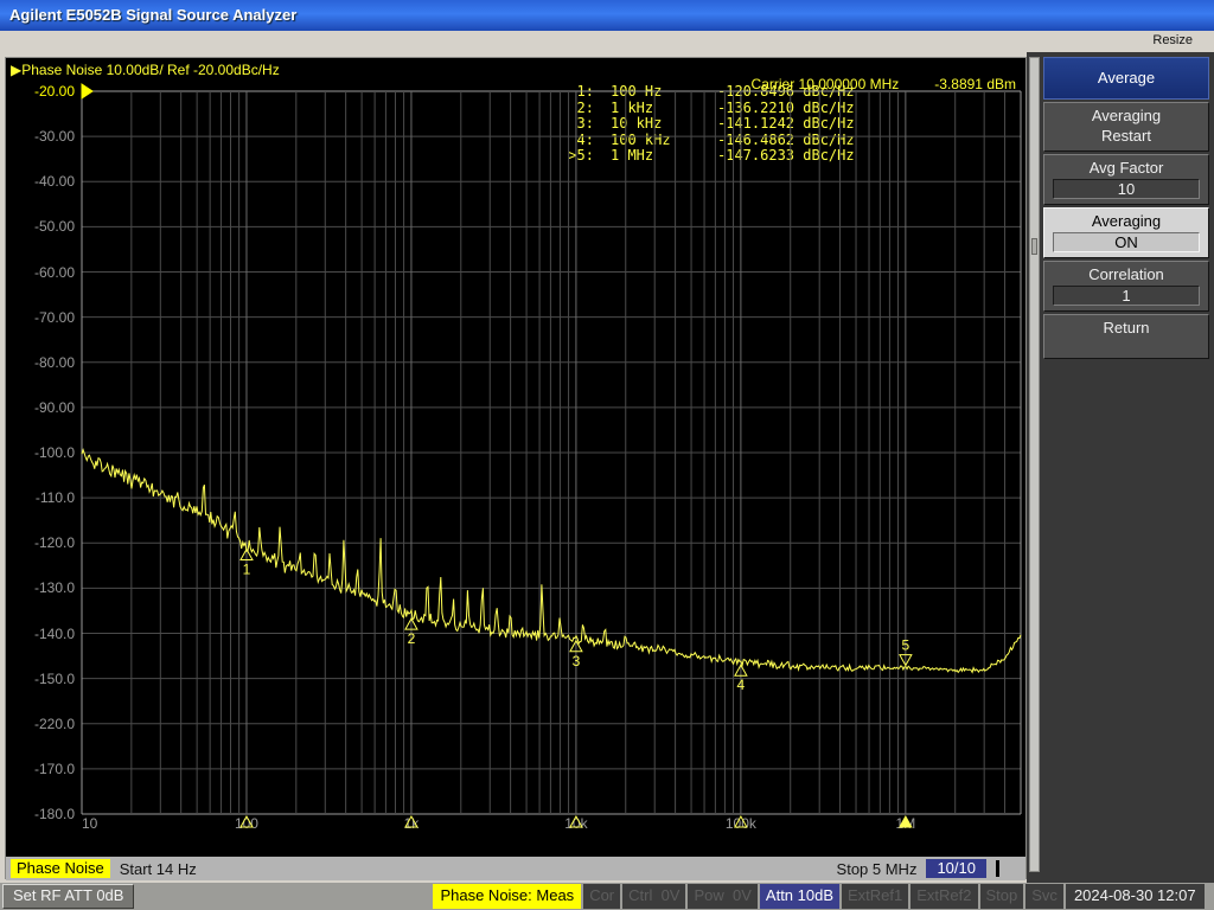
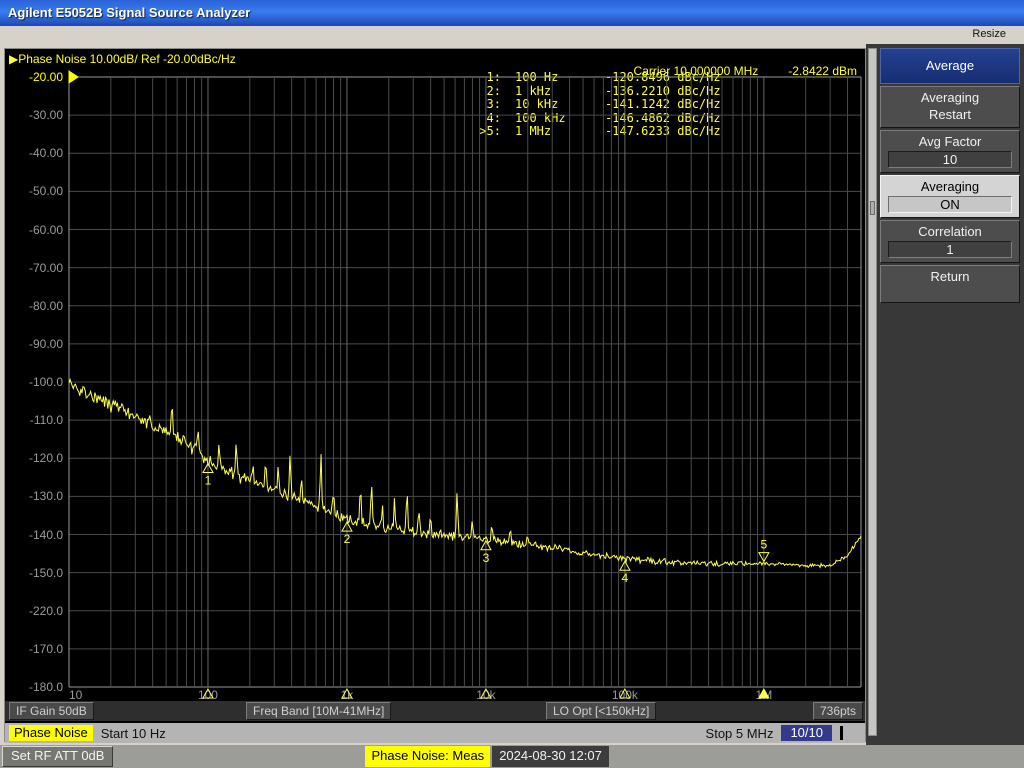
  Agilent E5052B Signal Source Analyzer
  Resize
  ▶Phase Noise 10.00dB/ Ref -20.00dBc/Hz
- Carrier 10.000000 MHz -3.8891 dBm
+ Carrier 10.000000 MHz -2.8422 dBm
  -20.00
  -30.00
  -40.00
  -50.00
  -60.00
  -70.00
  -80.00
  -90.00
  -100.0
  -110.0
  -120.0
  -130.0
  -140.0
  -150.0
  -220.0
  -170.0
  -180.0
  10
  100
  10k
  2:
  1 kHz
  -136.221 dBc/Hz
  3:
  10 kHz
  -141.124 dBc/Hz
  4:
  100 kHz
  -146.486 dBc/Hz
  >5:
  1 MHz
  -147.623 dBc/Hz
  1
  2
  3
  4
  5
+ IF Gain 50dB
+ Freq Band [10M-41MHz]
+ LO Opt [<150kHz]
+ 736pts
  Phase Noise
- Start 14 Hz
+ Start 10 Hz
  Stop 5 MHz
  10/10
  Average
  Averaging
  Restart
  Avg Factor
  10
  Averaging
  ON
  Correlation
  1
  Return
  Set RF ATT 0dB
  Phase Noise: Meas
- Cor
- Ctrl 0V
- Pow 0V
- Attn 10dB
- ExtRef1
- ExtRef2
- Stop
- Svc
  2024-08-30 12:07
